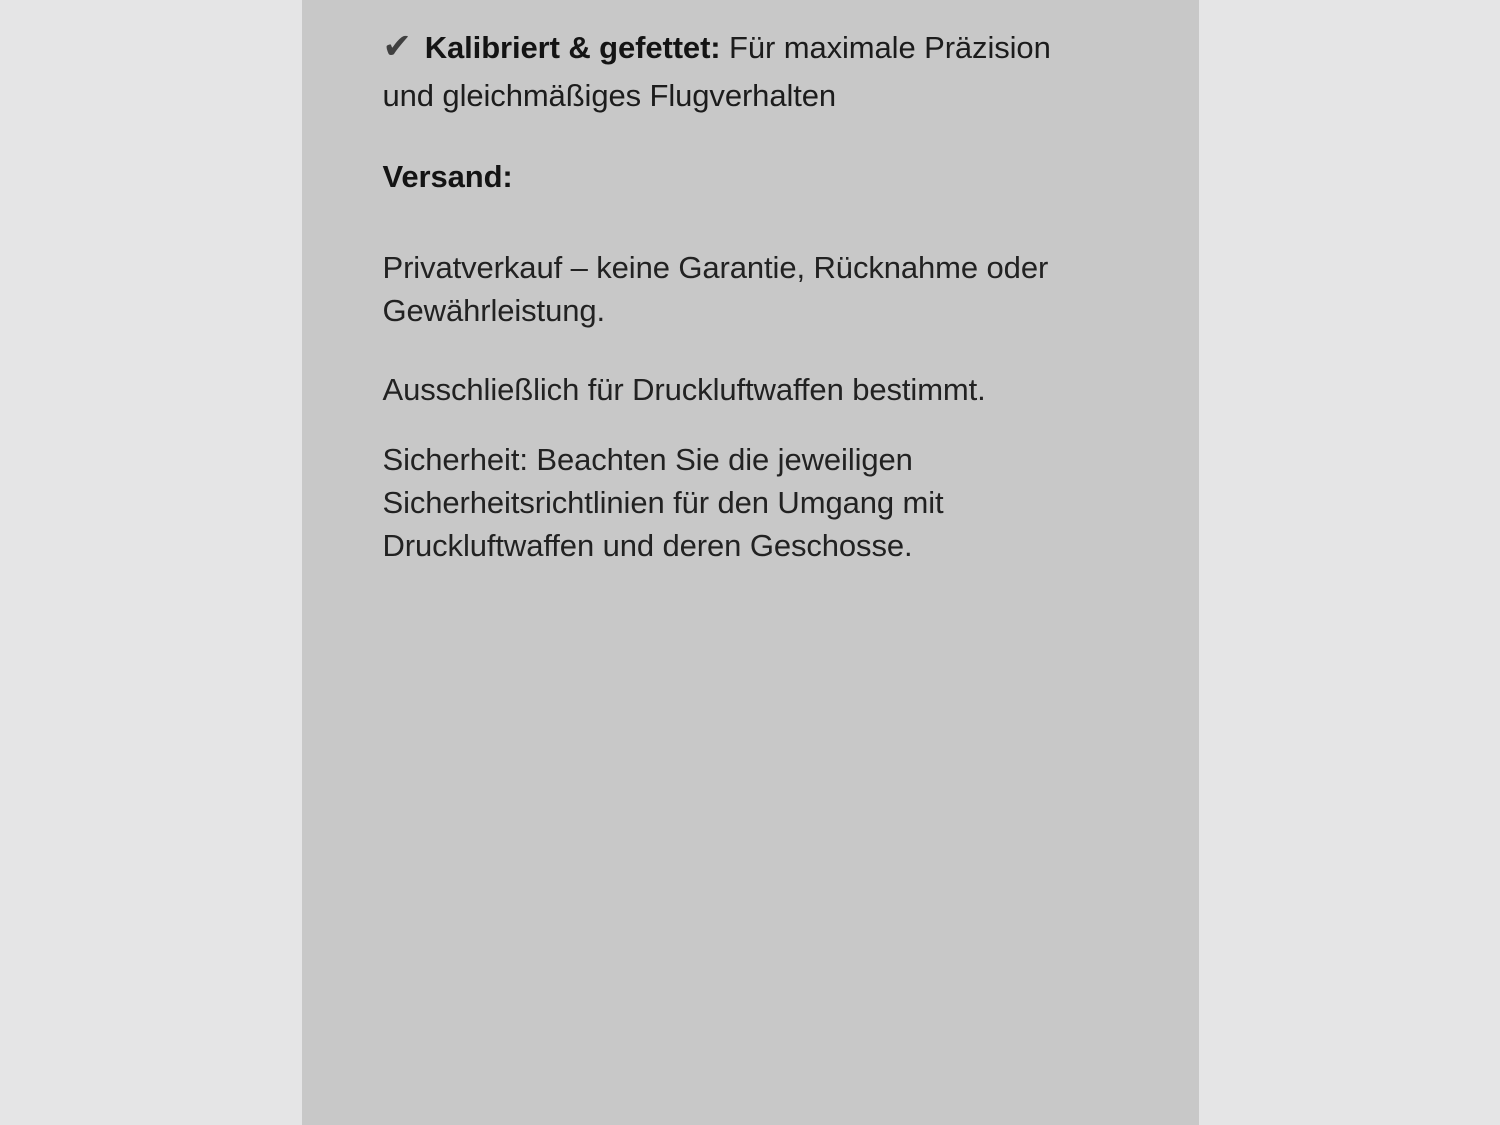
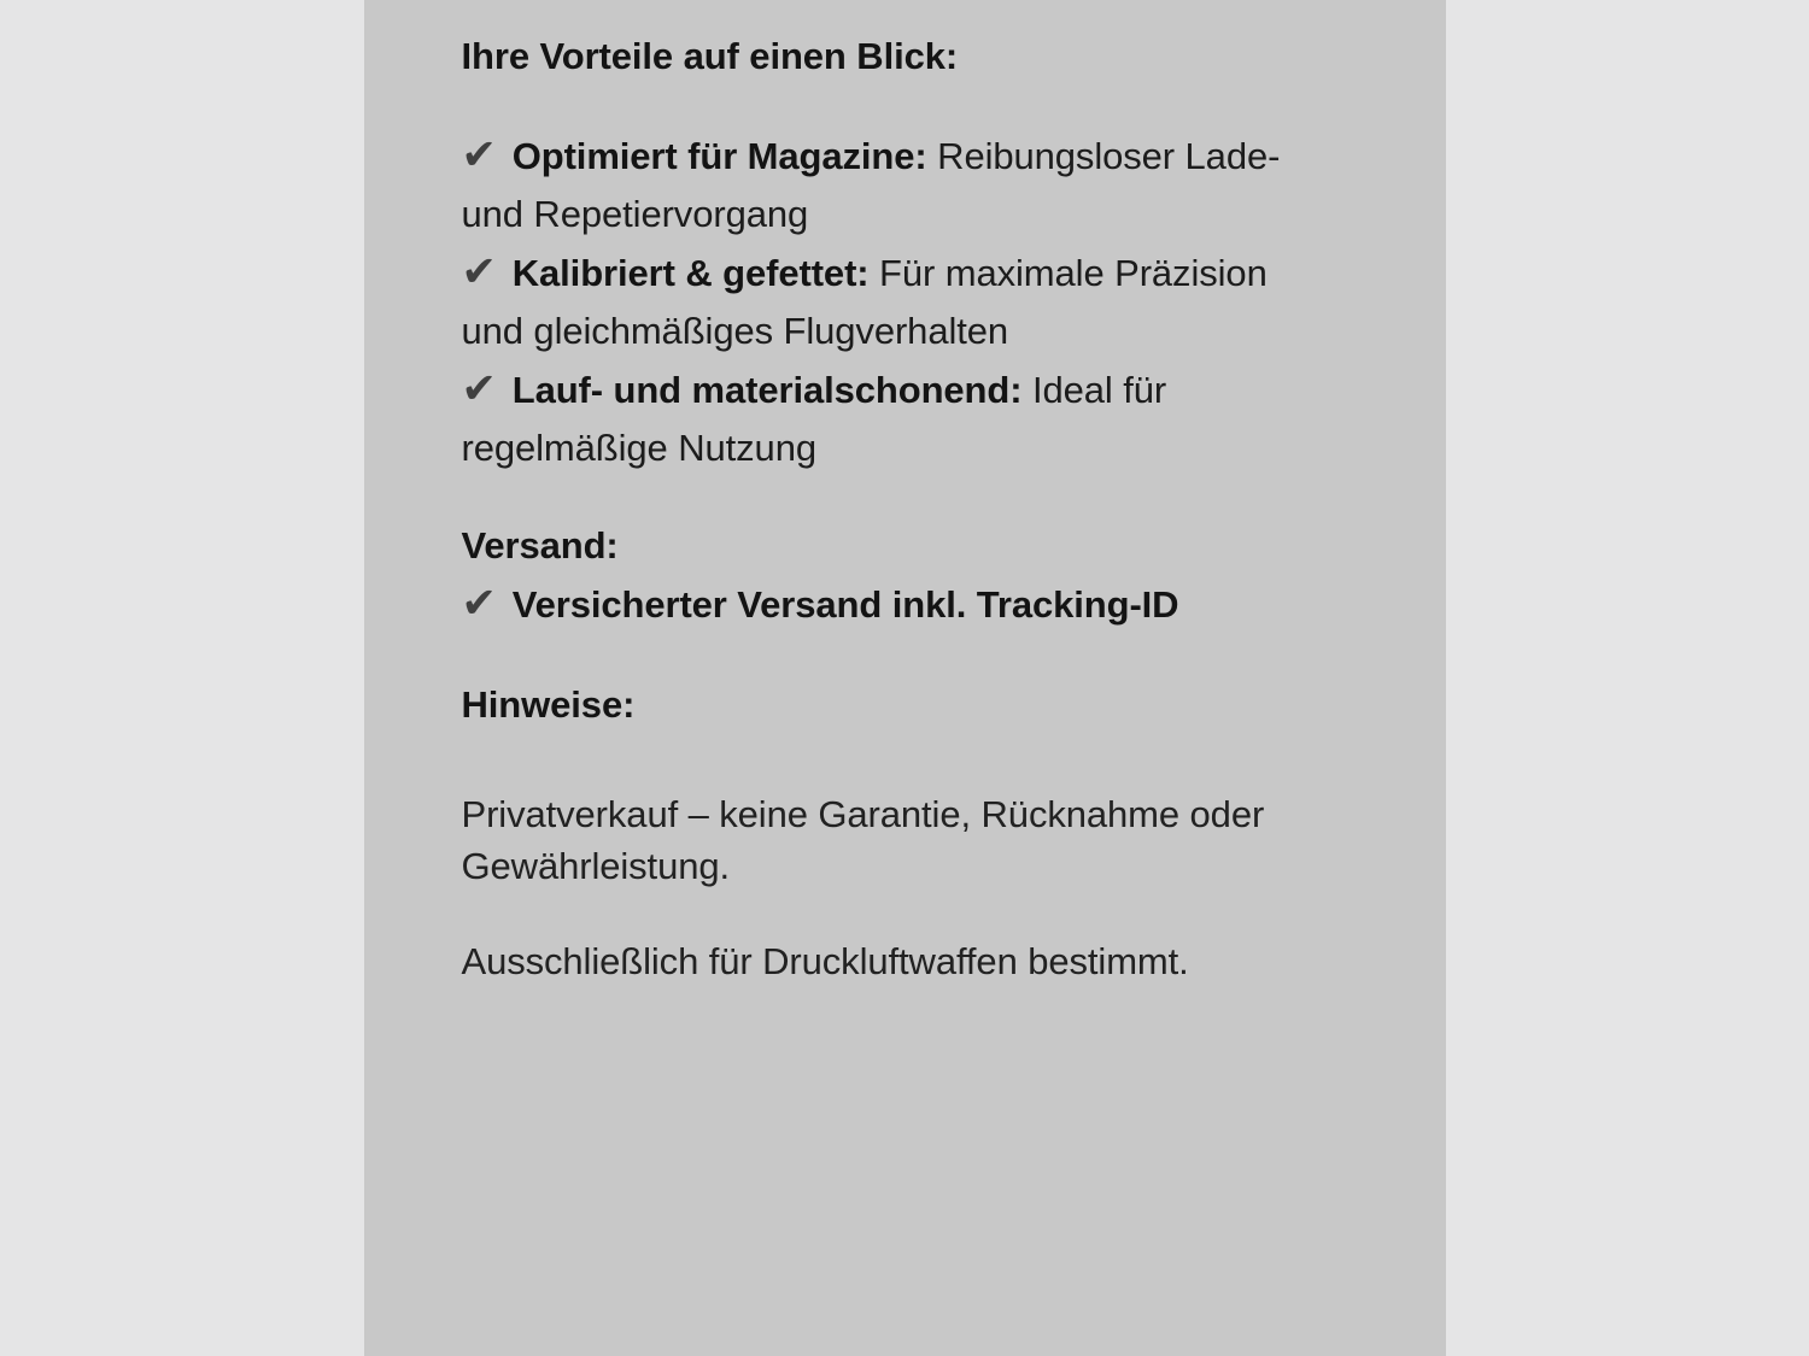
+ Ihre Vorteile auf einen Blick:
+ ✔ Optimiert für Magazine: Reibungsloser Lade-
+ und Repetiervorgang
  ✔ Kalibriert & gefettet: Für maximale Präzision
  und gleichmäßiges Flugverhalten
+ ✔ Lauf- und materialschonend: Ideal für
+ regelmäßige Nutzung
  Versand:
+ ✔ Versicherter Versand inkl. Tracking-ID
+ Hinweise:
  Privatverkauf – keine Garantie, Rücknahme oder
  Gewährleistung.
  Ausschließlich für Druckluftwaffen bestimmt.
- Sicherheit: Beachten Sie die jeweiligen
- Sicherheitsrichtlinien für den Umgang mit
- Druckluftwaffen und deren Geschosse.
